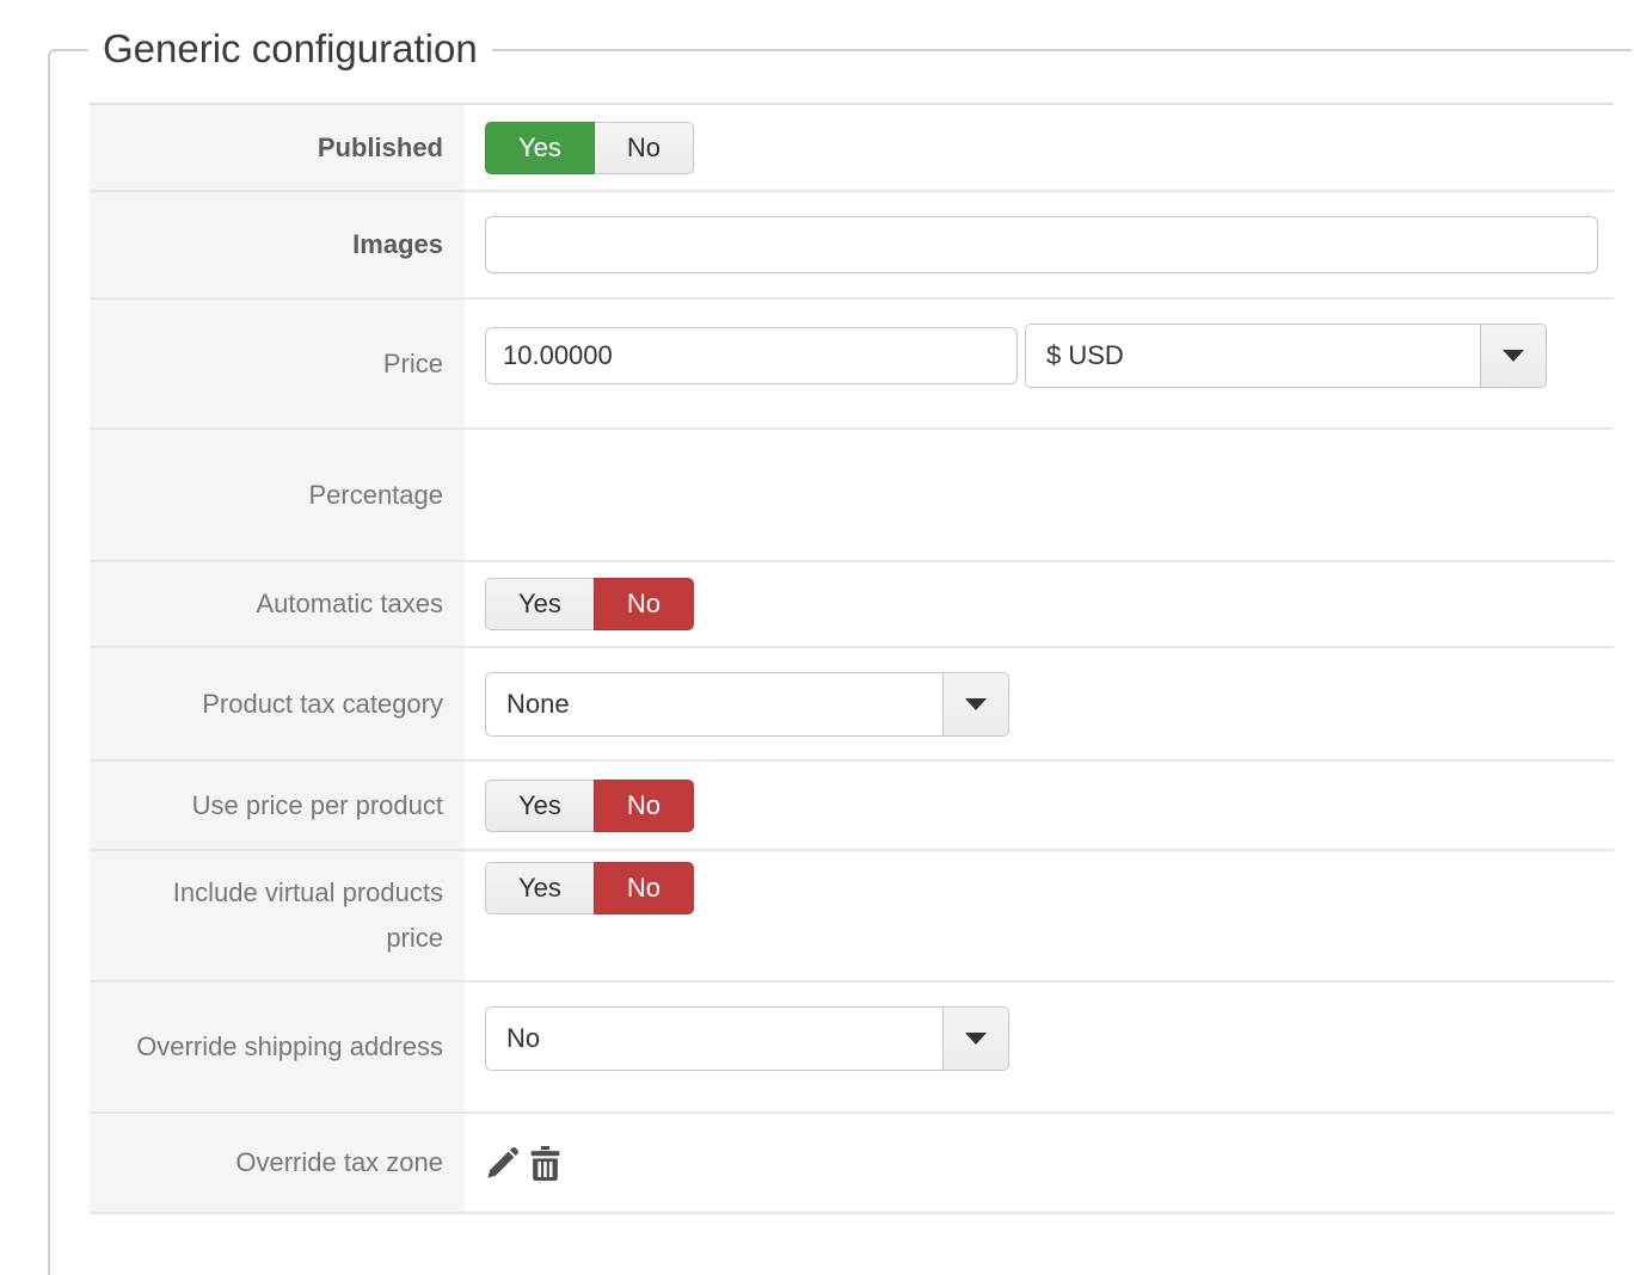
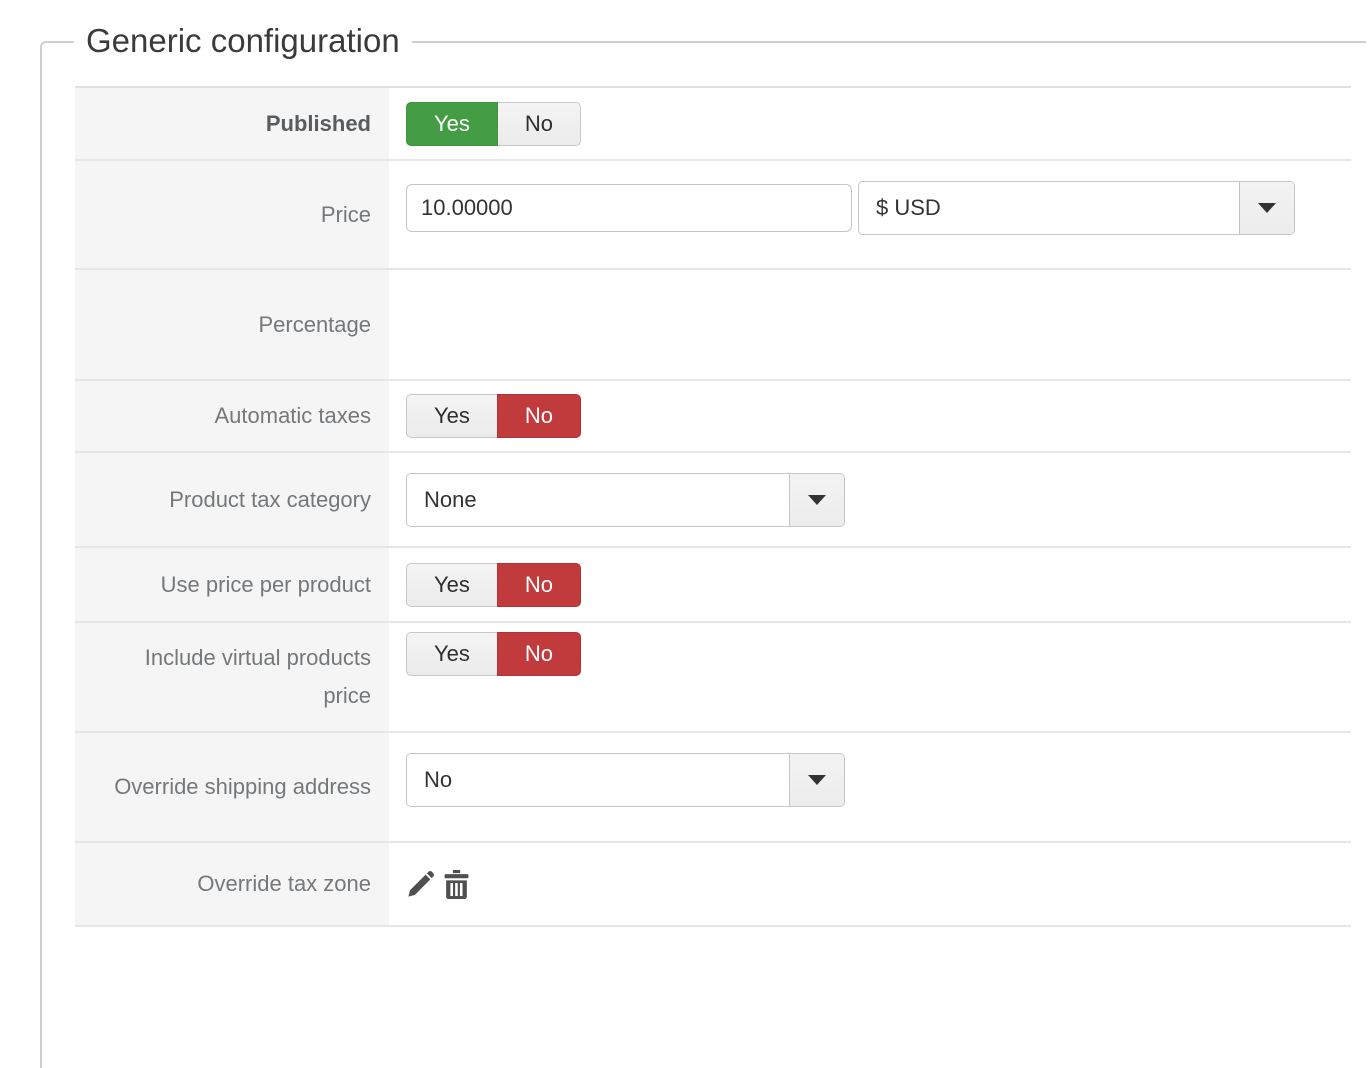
  Generic configuration
  Published
  Yes
  No
- Images
  Price
  10.00000
  $ USD
  Percentage
  Automatic taxes
  Yes
  No
  Product tax category
  None
  Use price per product
  Yes
  No
  Include virtual products price
  Yes
  No
  Override shipping address
  No
  Override tax zone
